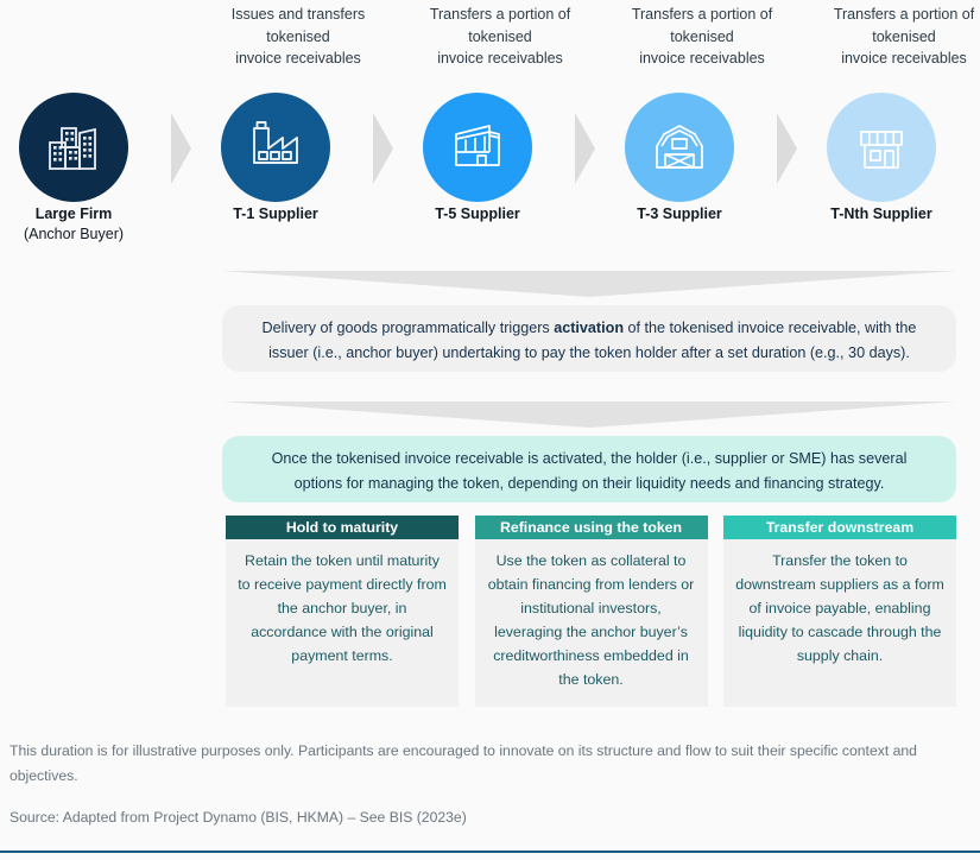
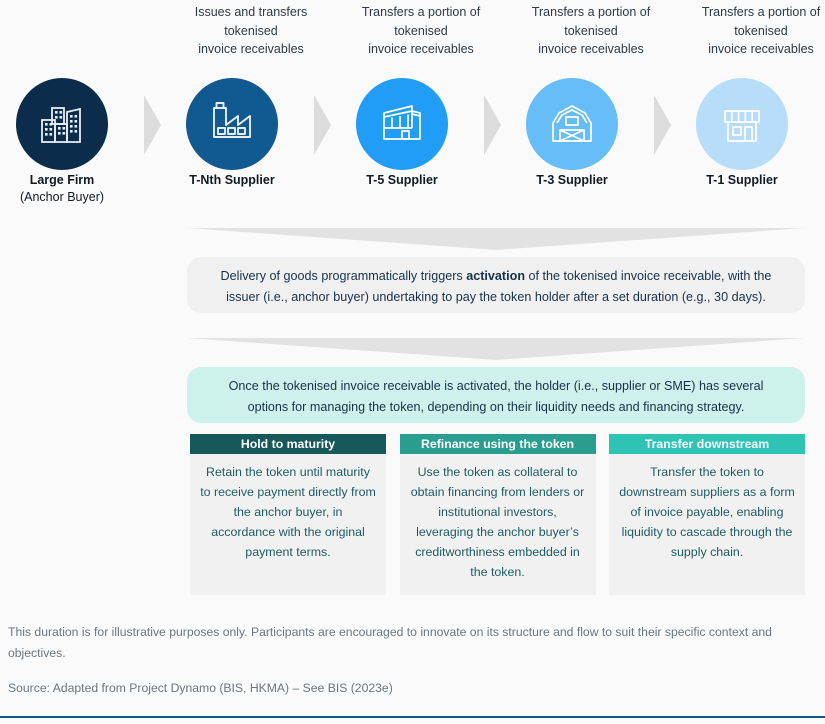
  Large Firm
  (Anchor Buyer)
  Issues and transfers
  tokenised
  invoice receivables
- T-1 Supplier
+ T-Nth Supplier
  Transfers a portion of
  tokenised
  invoice receivables
  T-5 Supplier
  Transfers a portion of
  tokenised
  invoice receivables
  T-3 Supplier
  Transfers a portion of
  tokenised
  invoice receivables
- T-Nth Supplier
+ T-1 Supplier
  Delivery of goods programmatically triggers activation of the tokenised invoice receivable, with the issuer (i.e., anchor buyer) undertaking to pay the token holder after a set duration (e.g., 30 days).
  Once the tokenised invoice receivable is activated, the holder (i.e., supplier or SME) has several options for managing the token, depending on their liquidity needs and financing strategy.
  Hold to maturity
  Retain the token until maturity to receive payment directly from the anchor buyer, in accordance with the original payment terms.
  Refinance using the token
  Use the token as collateral to obtain financing from lenders or institutional investors, leveraging the anchor buyer’s creditworthiness embedded in the token.
  Transfer downstream
  Transfer the token to downstream suppliers as a form of invoice payable, enabling liquidity to cascade through the supply chain.
  This duration is for illustrative purposes only. Participants are encouraged to innovate on its structure and flow to suit their specific context and objectives.
  Source: Adapted from Project Dynamo (BIS, HKMA) – See BIS (2023e)
